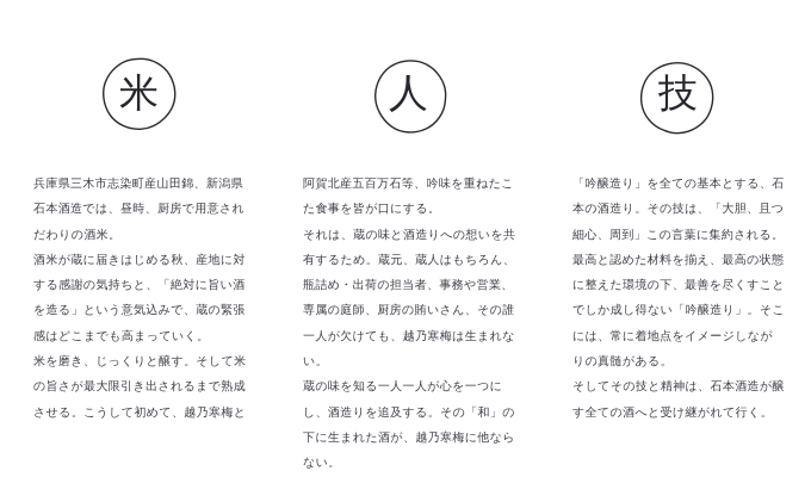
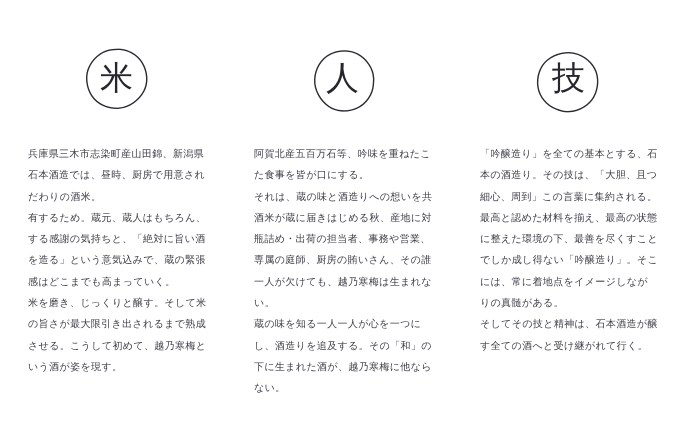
  米
  兵庫県三木市志染町産山田錦、新潟県
  石本酒造では、昼時、厨房で用意され
  だわりの酒米。
- 酒米が蔵に届きはじめる秋、産地に対
+ 有するため。蔵元、蔵人はもちろん、
  する感謝の気持ちと、「絶対に旨い酒
  を造る」という意気込みで、蔵の緊張
  感はどこまでも高まっていく。
  米を磨き、じっくりと醸す。そして米
  の旨さが最大限引き出されるまで熟成
  させる。こうして初めて、越乃寒梅と
+ いう酒が姿を現す。
  人
  阿賀北産五百万石等、吟味を重ねたこ
  た食事を皆が口にする。
  それは、蔵の味と酒造りへの想いを共
- 有するため。蔵元、蔵人はもちろん、
+ 酒米が蔵に届きはじめる秋、産地に対
  瓶詰め・出荷の担当者、事務や営業、
  専属の庭師、厨房の賄いさん、その誰
  一人が欠けても、越乃寒梅は生まれな
  い。
  蔵の味を知る一人一人が心を一つに
  し、酒造りを追及する。その「和」の
  下に生まれた酒が、越乃寒梅に他なら
  ない。
  技
  「吟醸造り」を全ての基本とする、石
  本の酒造り。その技は、「大胆、且つ
  細心、周到」この言葉に集約される。
  最高と認めた材料を揃え、最高の状態
  に整えた環境の下、最善を尽くすこと
  でしか成し得ない「吟醸造り」。そこ
  には、常に着地点をイメージしなが
  りの真髄がある。
  そしてその技と精神は、石本酒造が醸
  す全ての酒へと受け継がれて行く。
